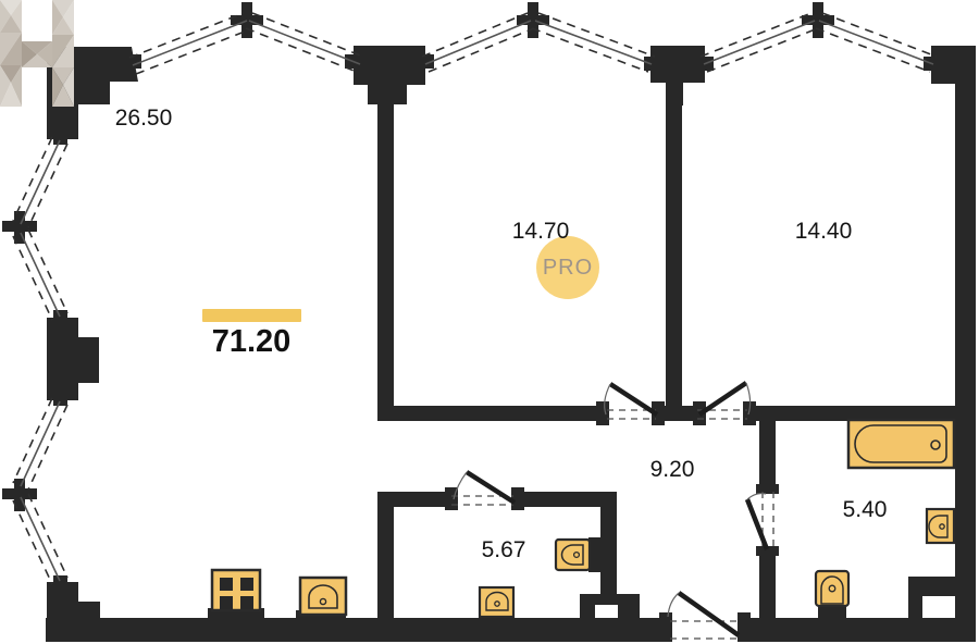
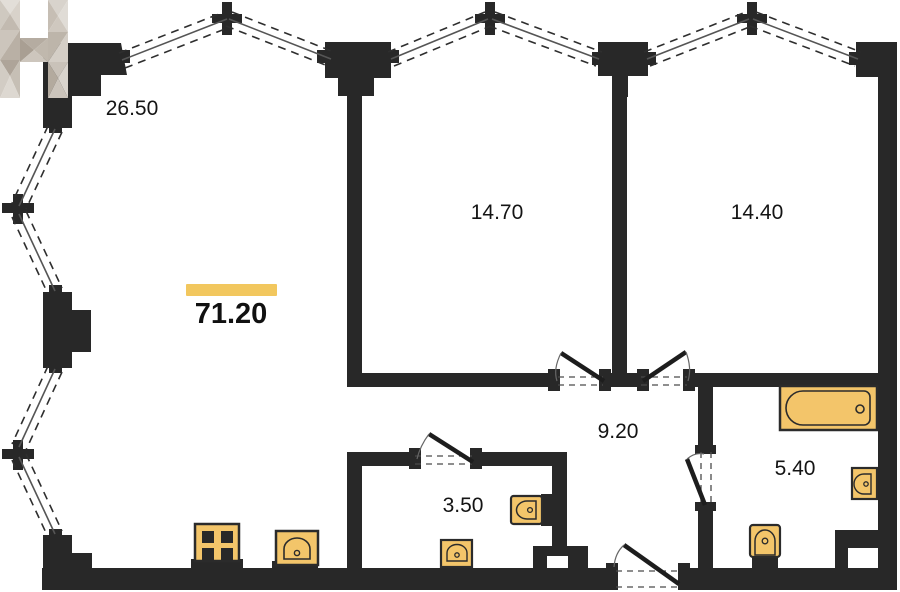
- PRO
  71.20
  26.50
  14.70
  14.40
  9.20
- 5.67
+ 3.50
  5.40
